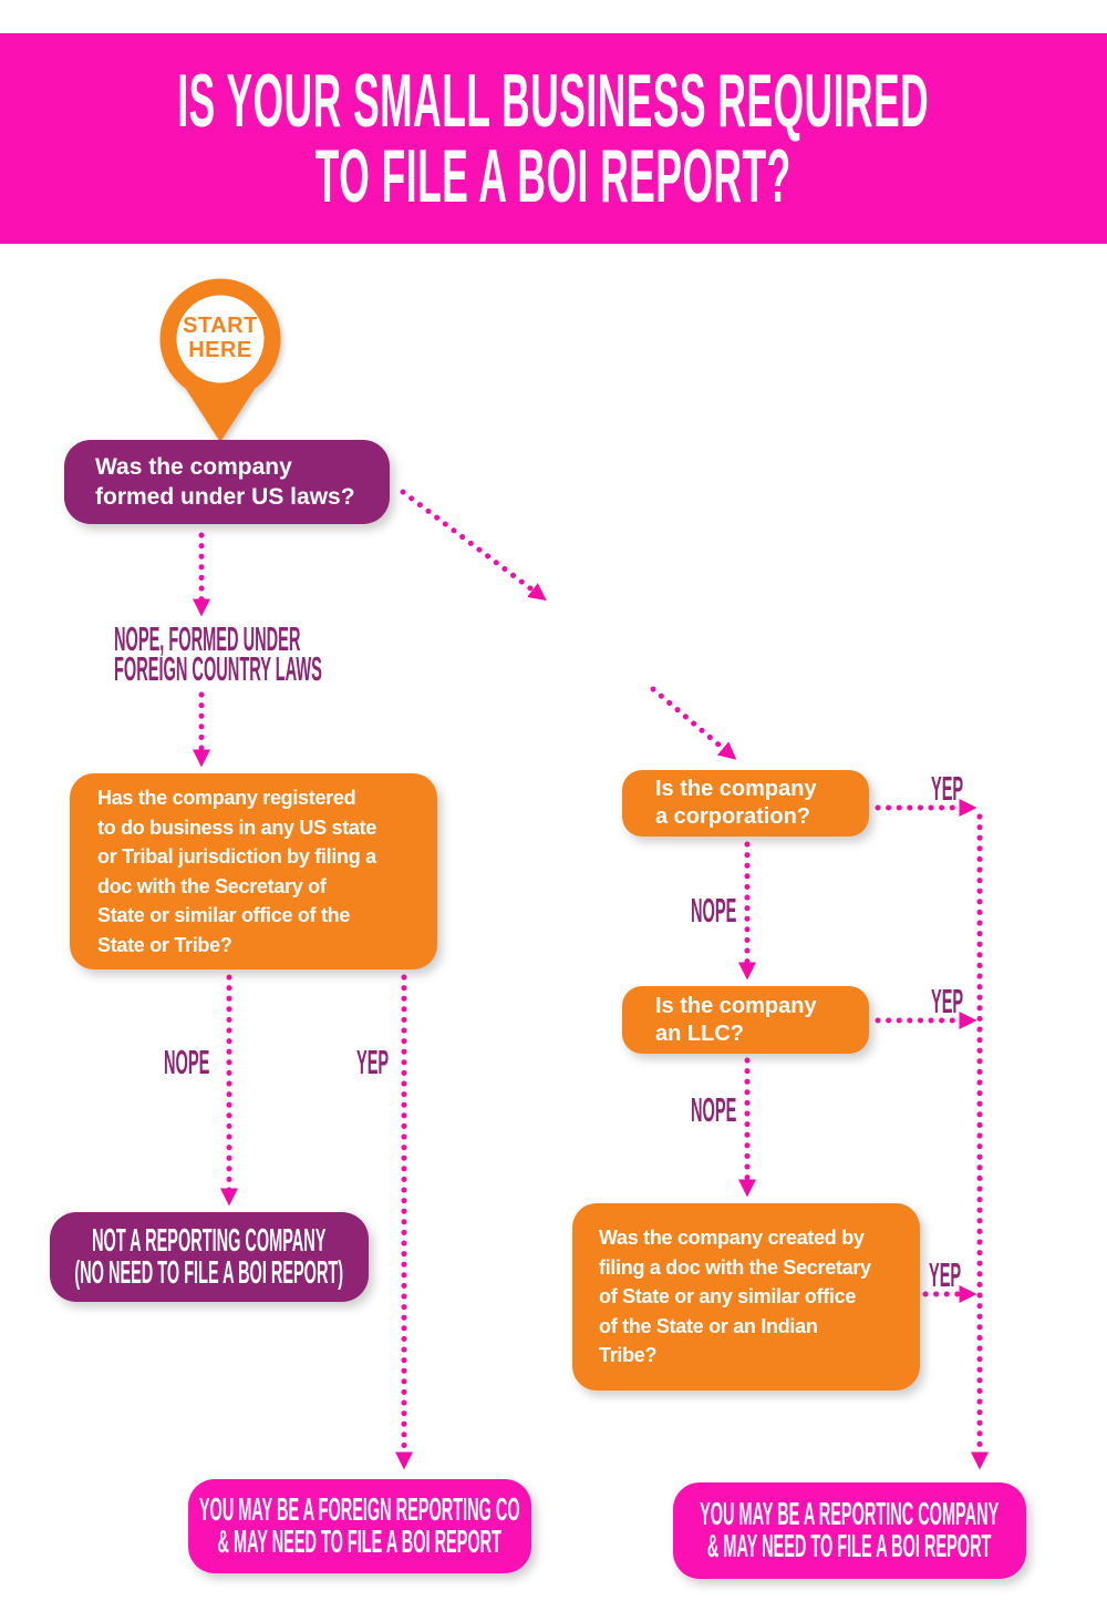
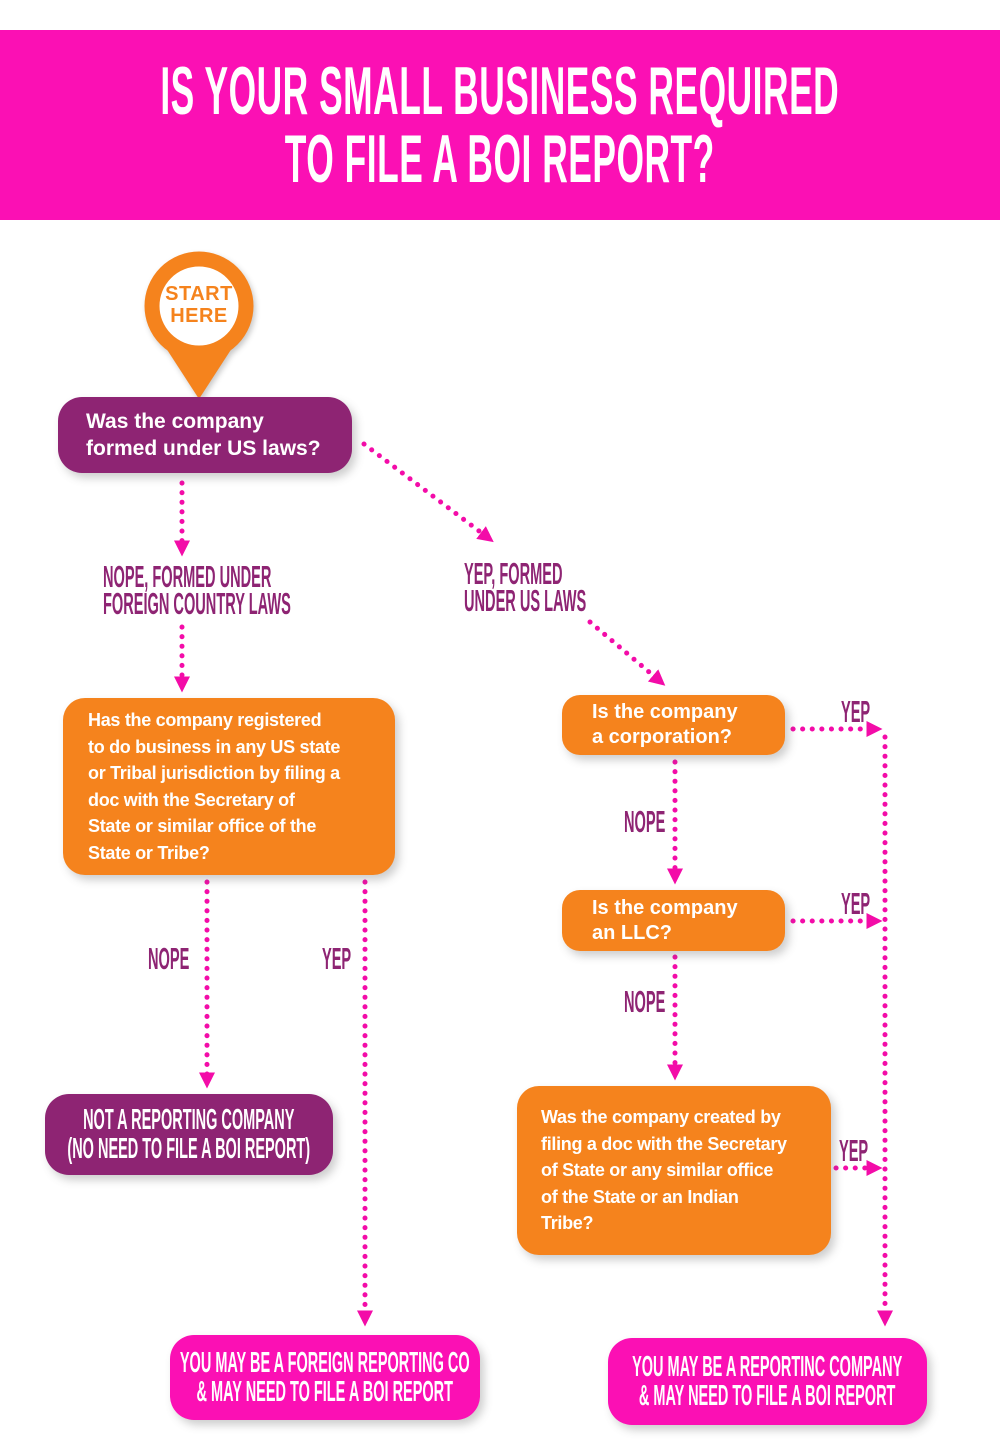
  IS YOUR SMALL BUSINESS REQUIRED
  TO FILE A BOI REPORT?
  START
  HERE
  Was the company
  formed under US laws?
  NOPE, FORMED UNDER
  FOREIGN COUNTRY LAWS
+ YEP, FORMED
+ UNDER US LAWS
  Has the company registered
  to do business in any US state
  or Tribal jurisdiction by filing a
  doc with the Secretary of
  State or similar office of the
  State or Tribe?
  Is the company
  a corporation?
  Is the company
  an LLC?
  Was the company created by
  filing a doc with the Secretary
  of State or any similar office
  of the State or an Indian
  Tribe?
  NOPE
  YEP
  NOPE
  YEP
  NOPE
  YEP
  YEP
  NOT A REPORTING COMPANY
  (NO NEED TO FILE A BOI REPORT)
  YOU MAY BE A FOREIGN REPORTING CO
  & MAY NEED TO FILE A BOI REPORT
  YOU MAY BE A REPORTINC COMPANY
  & MAY NEED TO FILE A BOI REPORT
